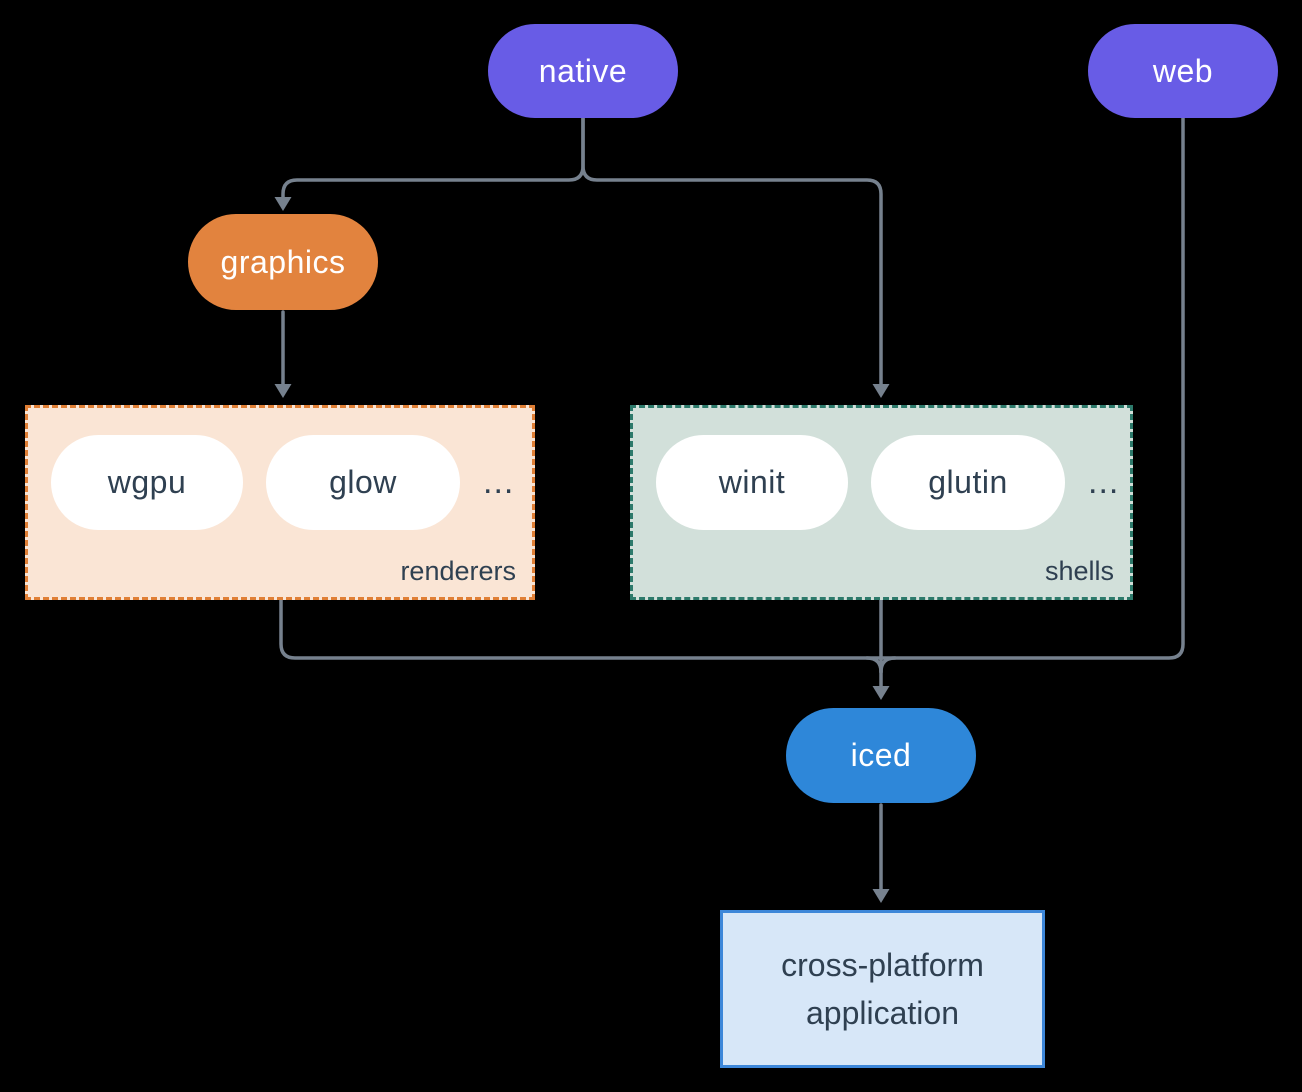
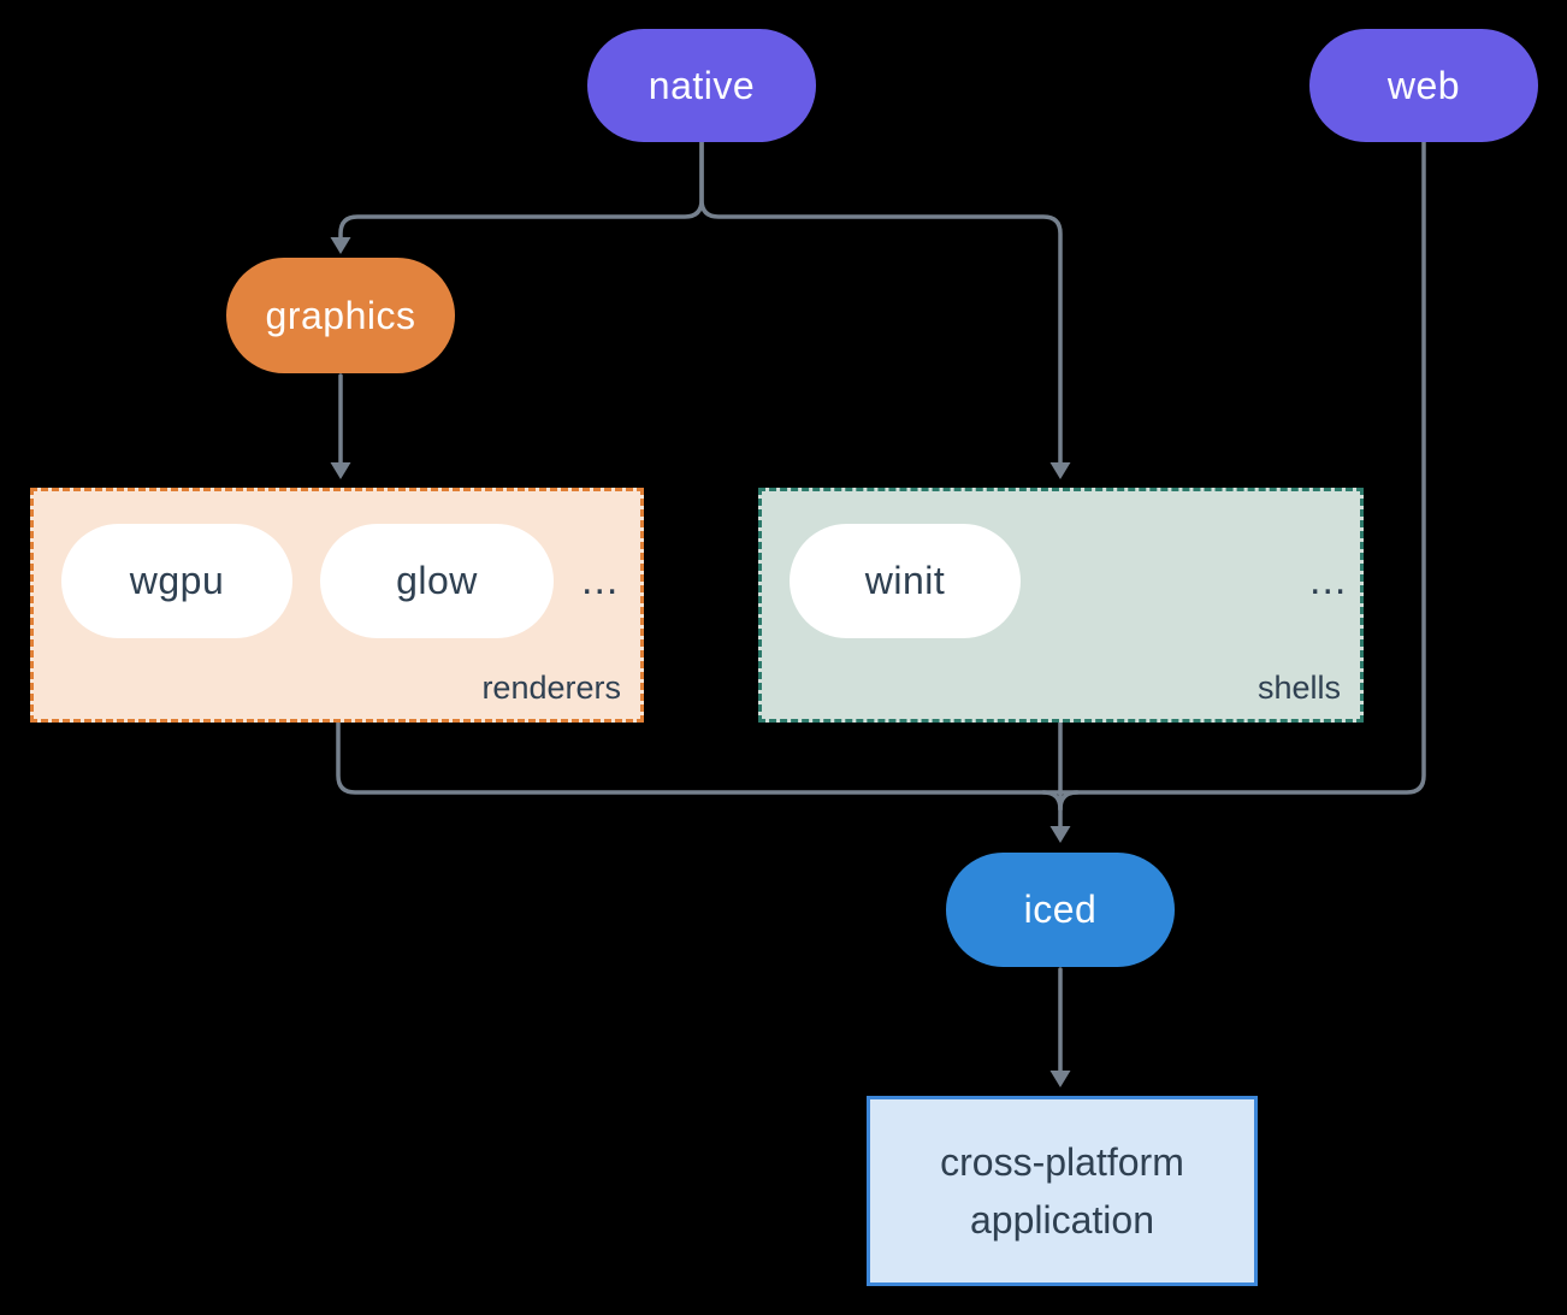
  native
  web
  graphics
  wgpu
  glow
  ...
  renderers
  winit
- glutin
  ...
  shells
  iced
  cross-platform application
